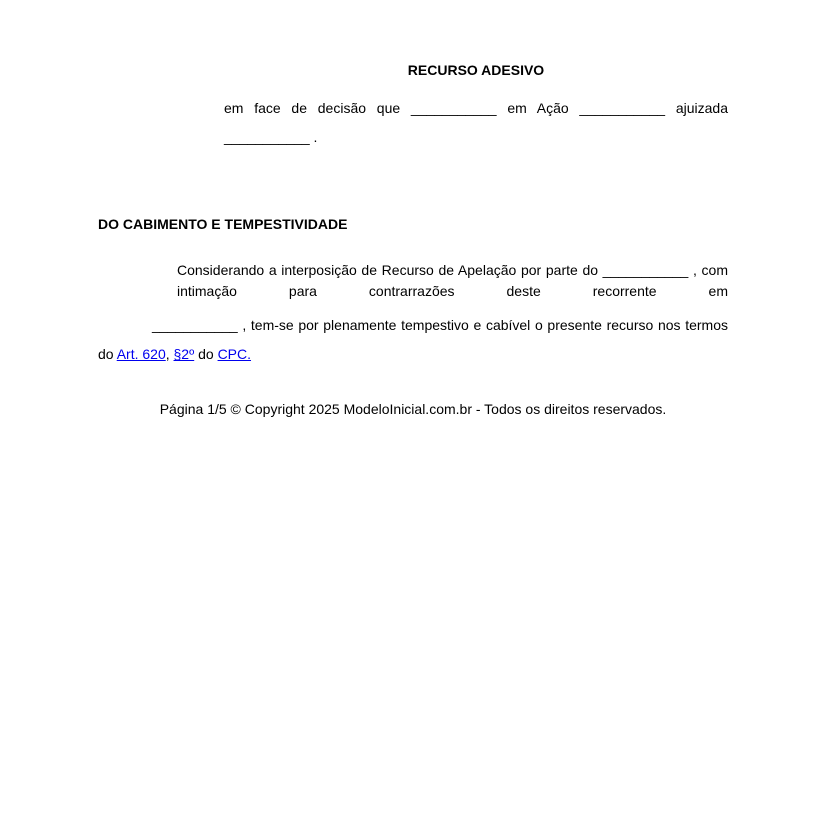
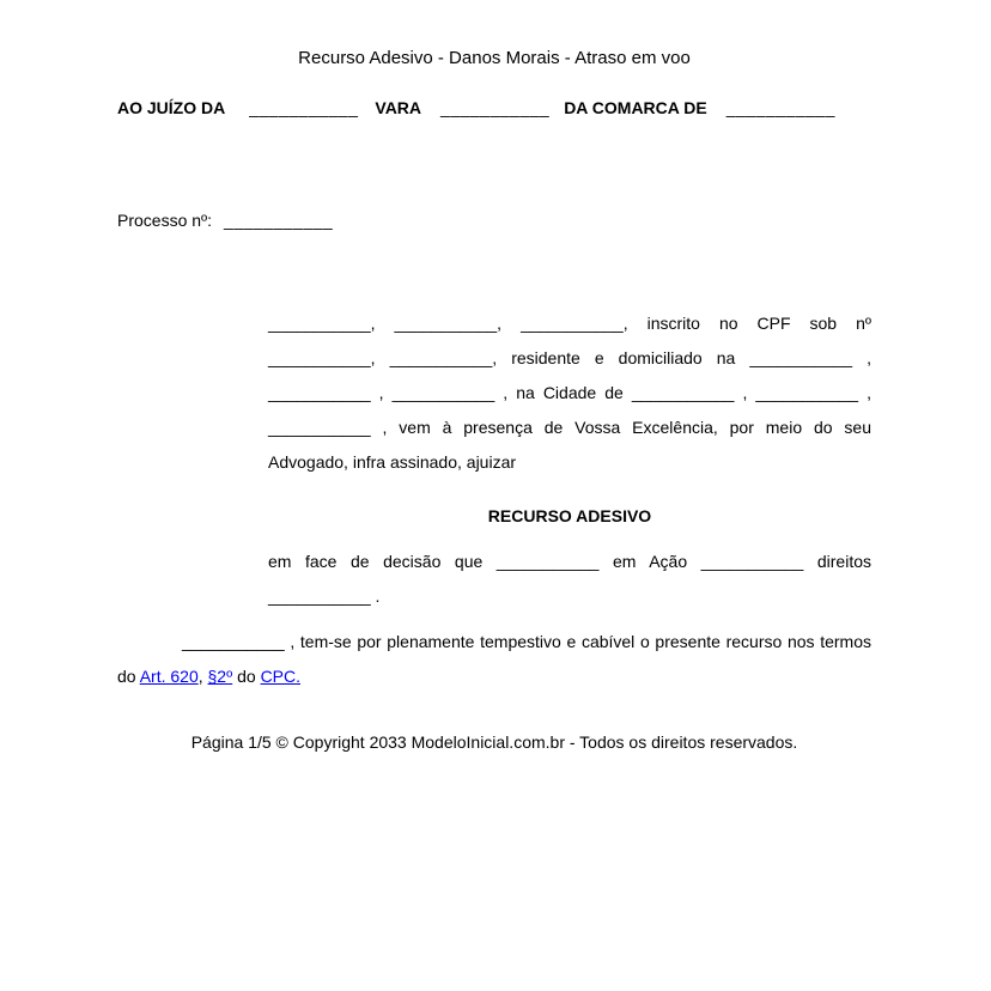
+ Recurso Adesivo - Danos Morais - Atraso em voo
+ AO JUÍZO DA ___________ VARA ___________ DA COMARCA DE ___________
+ Processo nº: ___________
+ ___________, ___________, ___________, inscrito no CPF sob nº ___________, ___________, residente e domiciliado na ___________ , ___________ , ___________ , na Cidade de ___________ , ___________ , ___________ , vem à presença de Vossa Excelência, por meio do seu Advogado, infra assinado, ajuizar
  RECURSO ADESIVO
- em face de decisão que ___________ em Ação ___________ ajuizada ___________ .
+ em face de decisão que ___________ em Ação ___________ direitos ___________ .
- DO CABIMENTO E TEMPESTIVIDADE
- Considerando a interposição de Recurso de Apelação por parte do ___________ , com intimação para contrarrazões deste recorrente em
  ___________ , tem-se por plenamente tempestivo e cabível o presente recurso nos termos do Art. 620, §2º do CPC.
- Página 1/5 © Copyright 2025 ModeloInicial.com.br - Todos os direitos reservados.
+ Página 1/5 © Copyright 2033 ModeloInicial.com.br - Todos os direitos reservados.
